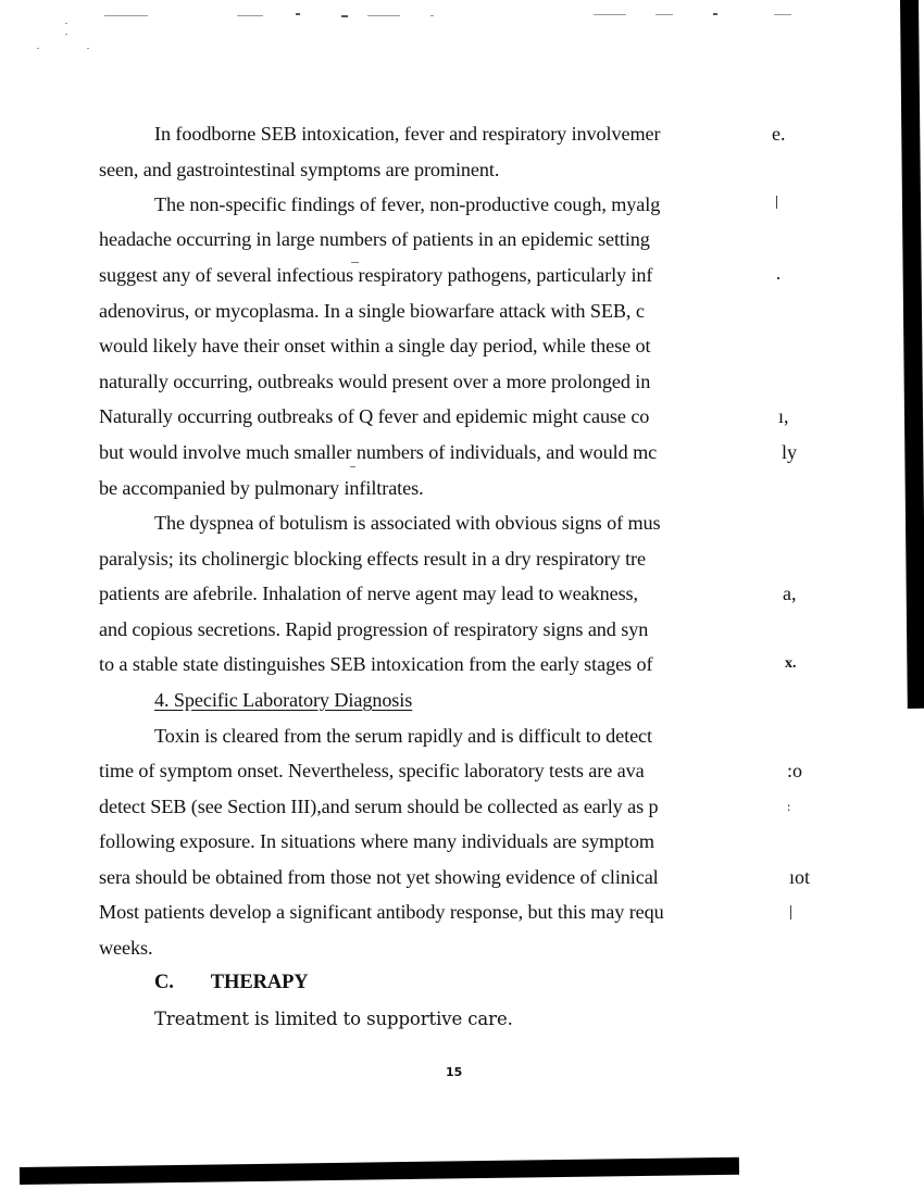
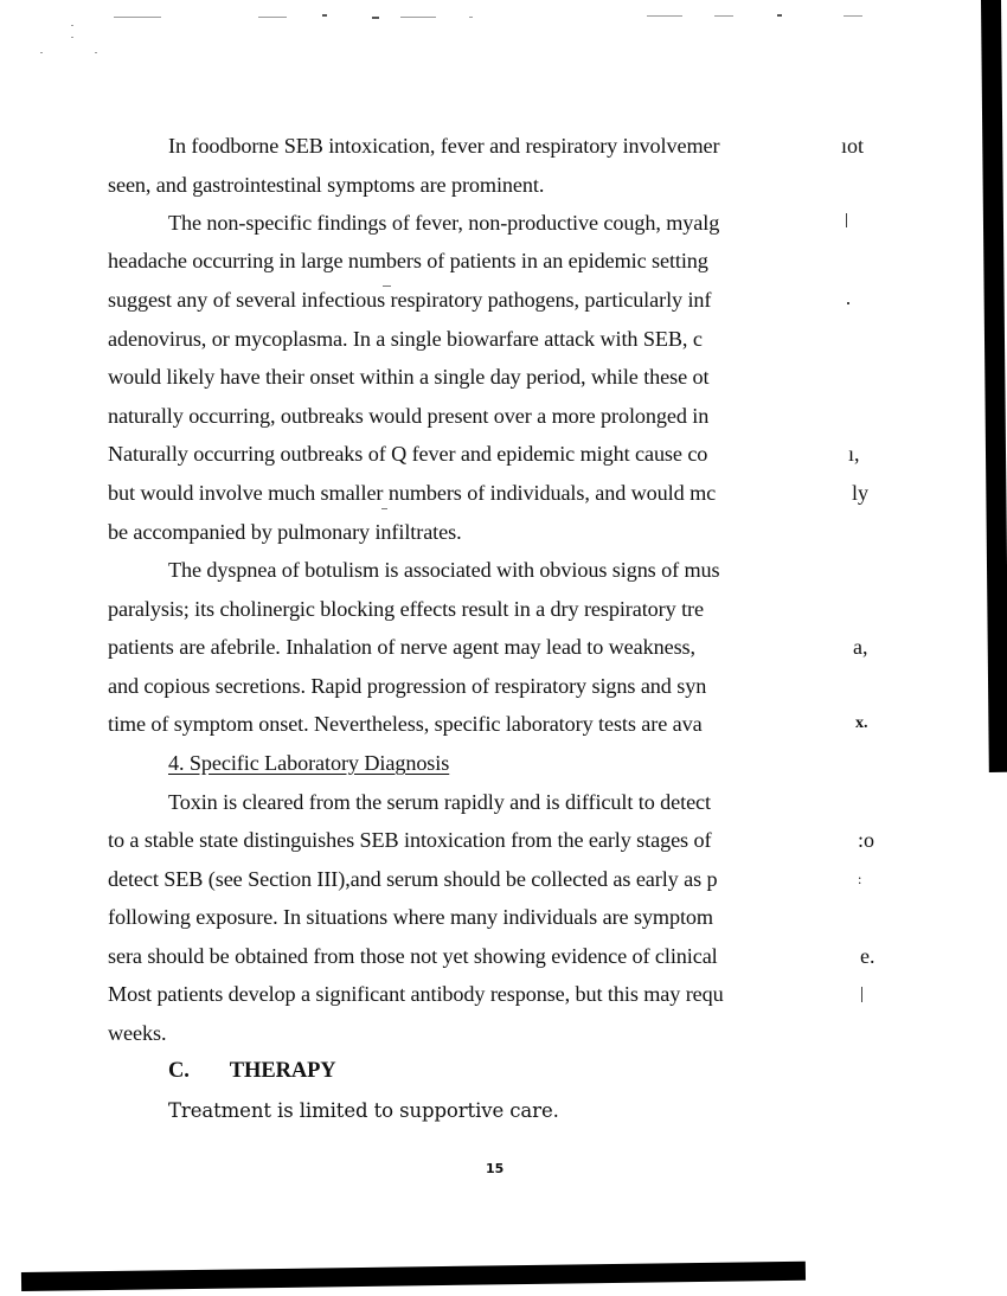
  In foodborne SEB intoxication, fever and respiratory involvemer
  seen, and gastrointestinal symptoms are prominent.
  The non-specific findings of fever, non-productive cough, myalg
  headache occurring in large numbers of patients in an epidemic setting
  suggest any of several infectious respiratory pathogens, particularly inf
  adenovirus, or mycoplasma. In a single biowarfare attack with SEB, c
  would likely have their onset within a single day period, while these ot
  naturally occurring, outbreaks would present over a more prolonged in
  Naturally occurring outbreaks of Q fever and epidemic might cause co
  but would involve much smaller numbers of individuals, and would mc
  be accompanied by pulmonary infiltrates.
  The dyspnea of botulism is associated with obvious signs of mus
  paralysis; its cholinergic blocking effects result in a dry respiratory tre
  patients are afebrile. Inhalation of nerve agent may lead to weakness,
  and copious secretions. Rapid progression of respiratory signs and syn
- to a stable state distinguishes SEB intoxication from the early stages of
+ time of symptom onset. Nevertheless, specific laboratory tests are ava
  4. Specific Laboratory Diagnosis
  Toxin is cleared from the serum rapidly and is difficult to detect
- time of symptom onset. Nevertheless, specific laboratory tests are ava
+ to a stable state distinguishes SEB intoxication from the early stages of
  detect SEB (see Section III),and serum should be collected as early as p
  following exposure. In situations where many individuals are symptom
  sera should be obtained from those not yet showing evidence of clinical
  Most patients develop a significant antibody response, but this may requ
  weeks.
  C. THERAPY
  Treatment is limited to supportive care.
  15
- e.
+ ıot
  ı,
  ly
  a,
  x.
  :o
  :
- ıot
+ e.
